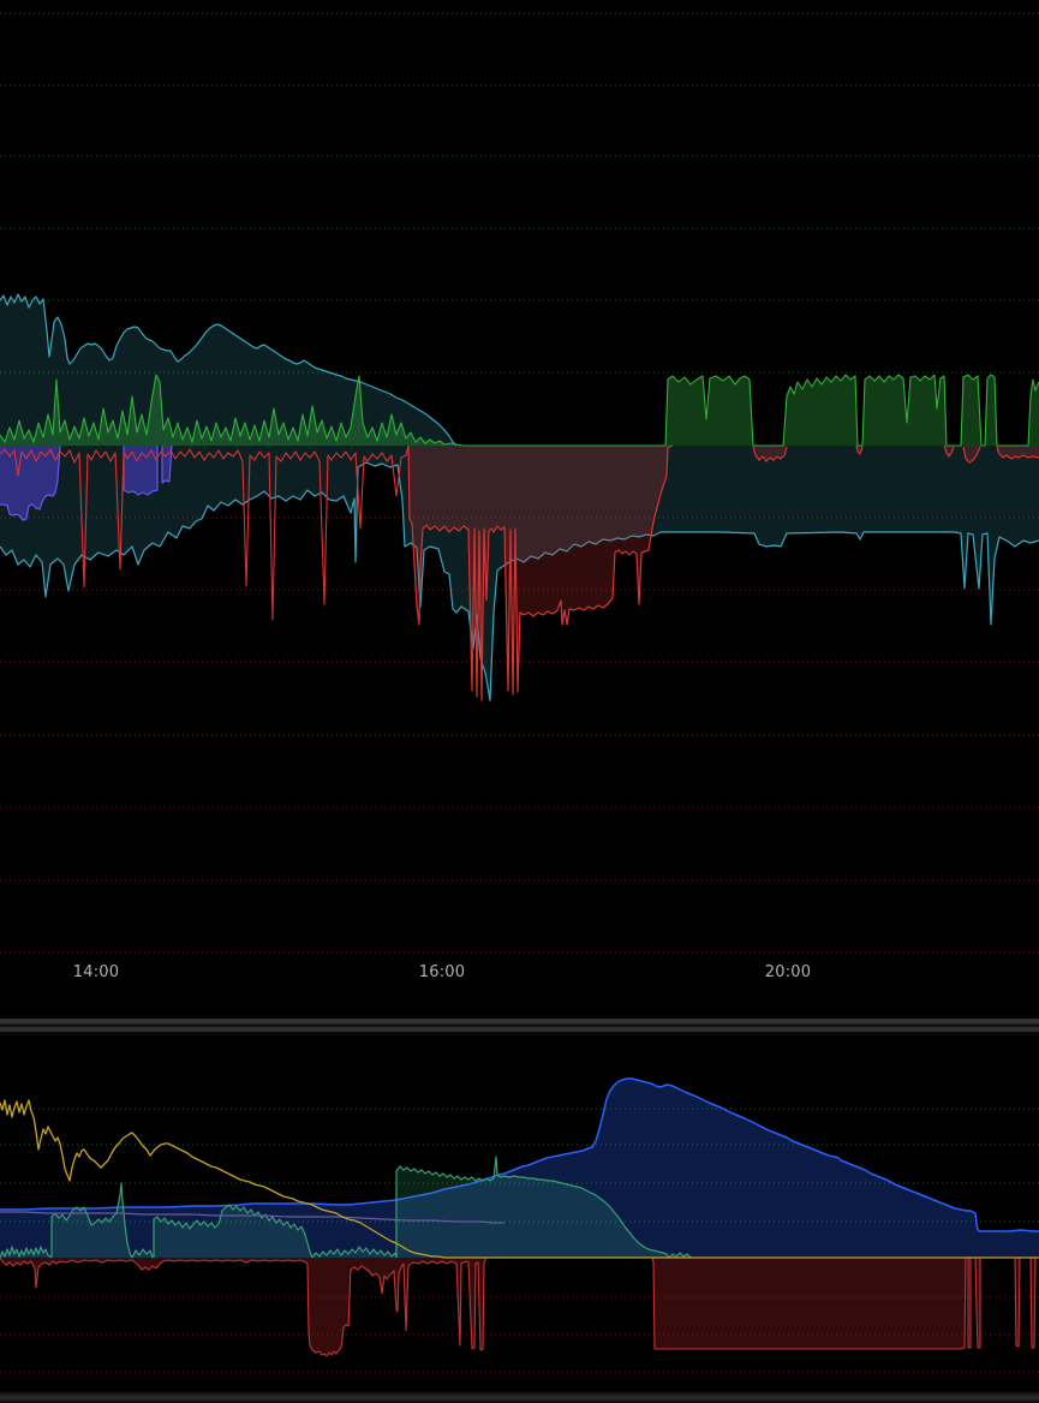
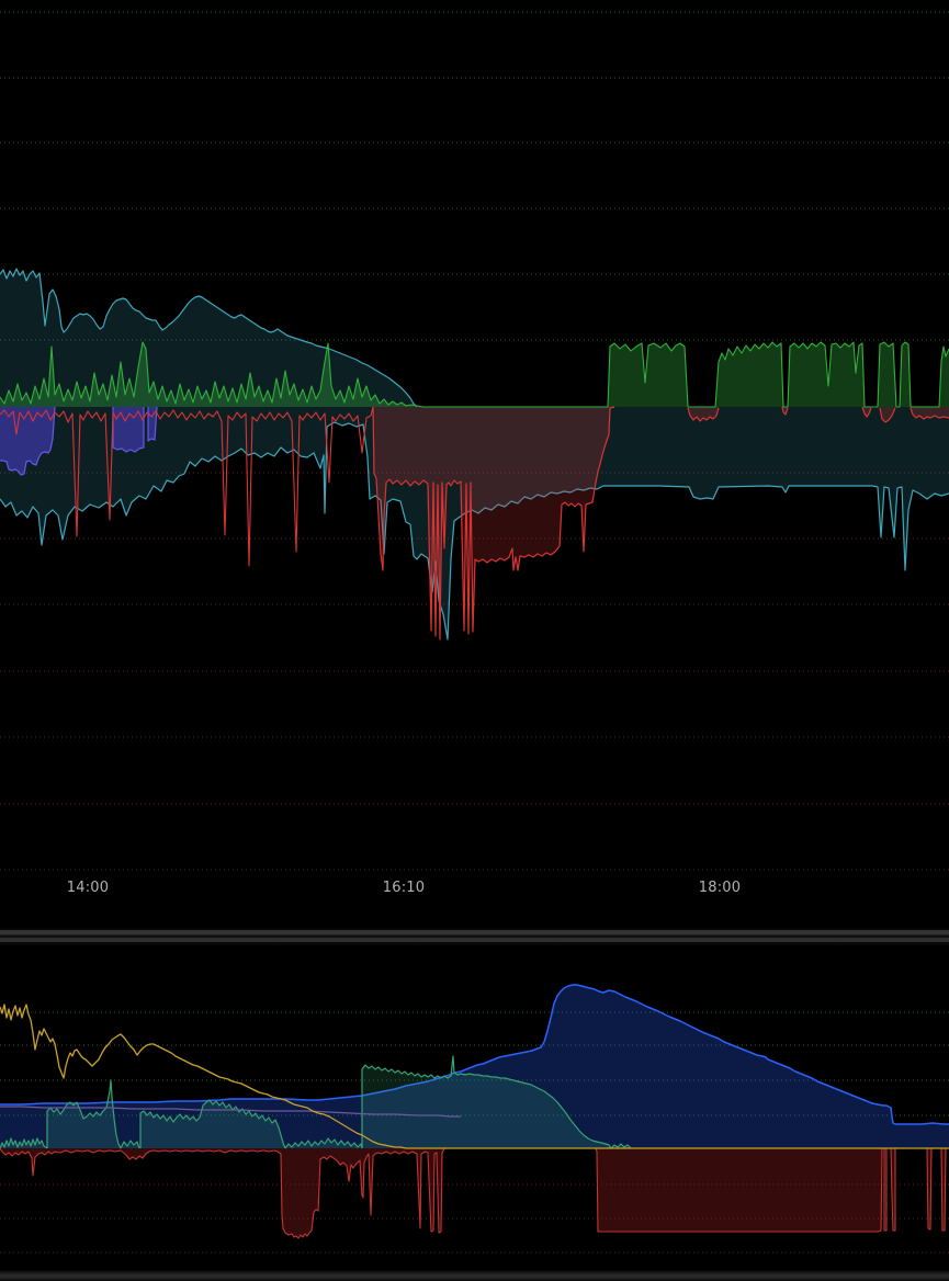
  14:00
- 16:00
+ 16:10
- 20:00
+ 18:00
